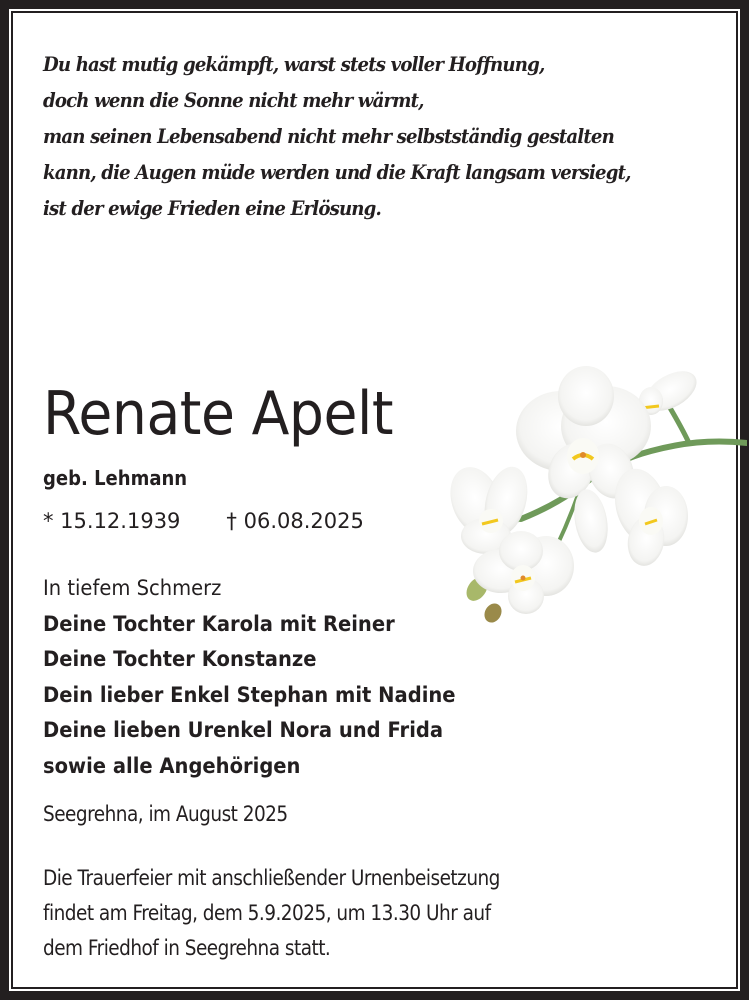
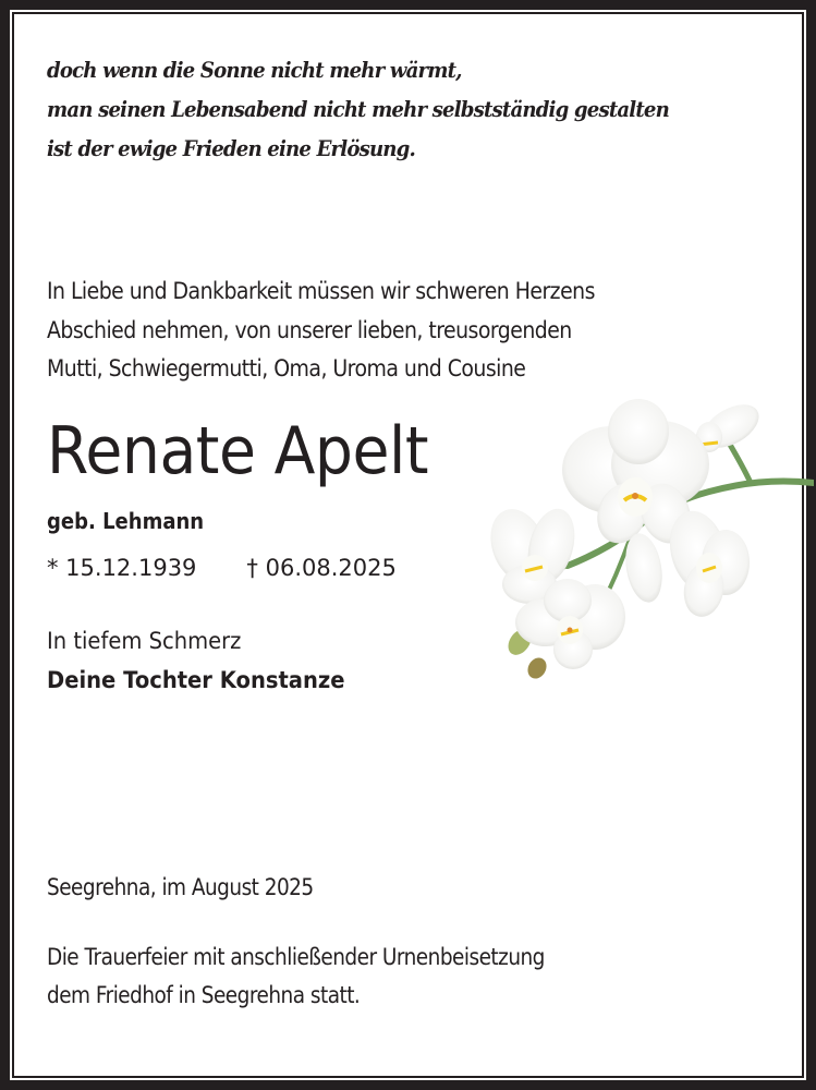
- Du hast mutig gekämpft, warst stets voller Hoffnung,
  doch wenn die Sonne nicht mehr wärmt,
  man seinen Lebensabend nicht mehr selbstständig gestalten
- kann, die Augen müde werden und die Kraft langsam versiegt,
  ist der ewige Frieden eine Erlösung.
+ In Liebe und Dankbarkeit müssen wir schweren Herzens
+ Abschied nehmen, von unserer lieben, treusorgenden
+ Mutti, Schwiegermutti, Oma, Uroma und Cousine
  Renate Apelt
  geb. Lehmann
  * 15.12.1939 † 06.08.2025
  In tiefem Schmerz
- Deine Tochter Karola mit Reiner
  Deine Tochter Konstanze
- Dein lieber Enkel Stephan mit Nadine
- Deine lieben Urenkel Nora und Frida
- sowie alle Angehörigen
  Seegrehna, im August 2025
  Die Trauerfeier mit anschließender Urnenbeisetzung
- findet am Freitag, dem 5.9.2025, um 13.30 Uhr auf
  dem Friedhof in Seegrehna statt.
